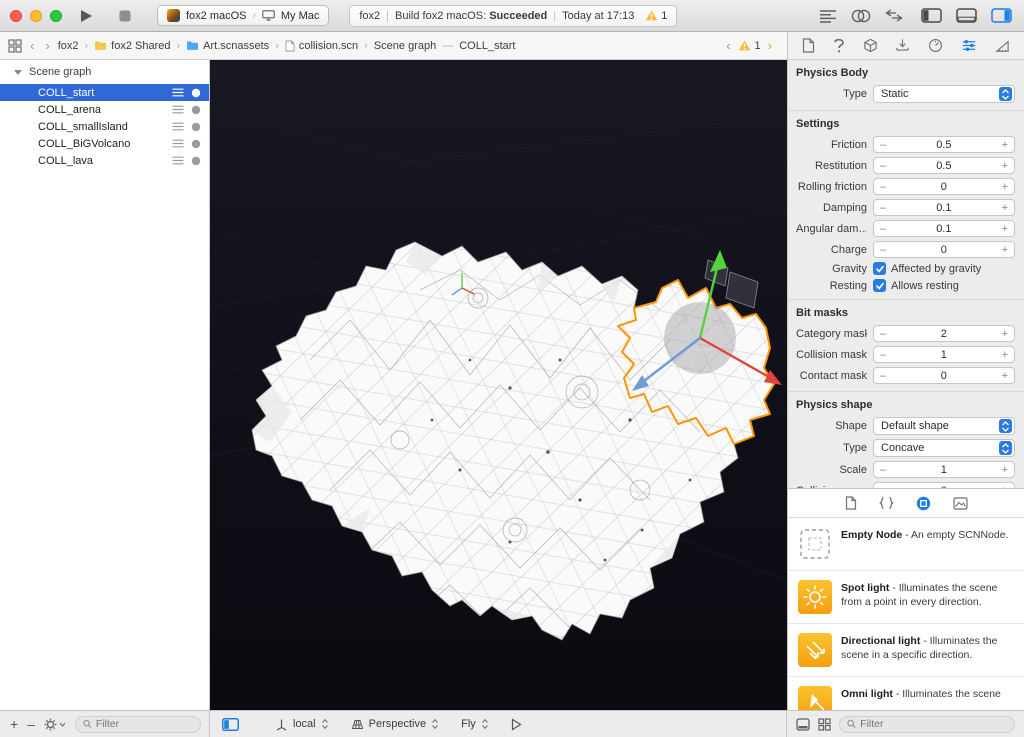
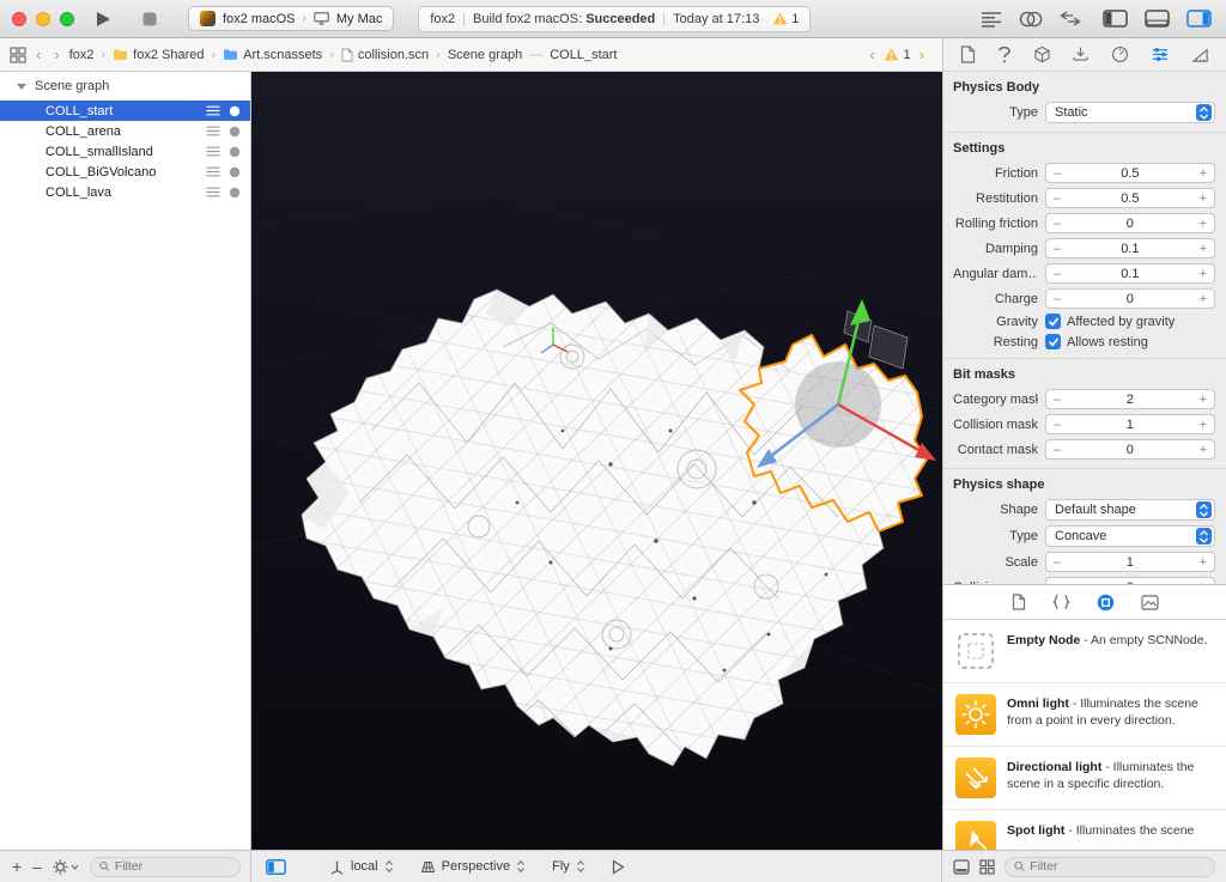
  fox2 macOS
  ›
  My Mac
  fox2
  |
  Build fox2 macOS: Succeeded
  |
  Today at 17:13
  1
  ‹
  ›
  fox2
  ›
  fox2 Shared
  ›
  Art.scnassets
  ›
  collision.scn
  ›
  Scene graph
  —
  COLL_start
  ‹
  1
  ›
  Scene graph
  COLL_start
  COLL_arena
  COLL_smallIsland
  COLL_BiGVolcano
  COLL_lava
  Physics Body
  Type
  Static
  Settings
  Friction
  –
  0.5
  +
  Restitution
  –
  0.5
  +
  Rolling friction
  –
  0
  +
  Damping
  –
  0.1
  +
  Angular dam…
  –
  0.1
  +
  Charge
  –
  0
  +
  Gravity
  Affected by gravity
  Resting
  Allows resting
  Bit masks
  Category mas
  –
  2
  +
  Collision mask
  –
  1
  +
  Contact mask
  –
  0
  +
  Physics shape
  Shape
  Default shape
  Type
  Concave
  Scale
  –
  1
  +
  Empty Node - An empty SCNNode.
- Spot light - Illuminates the scene from a point in every direction.
+ Omni light - Illuminates the scene from a point in every direction.
  Directional light - Illuminates the scene in a specific direction.
- Omni light - Illuminates the scene
+ Spot light - Illuminates the scene
  +
  –
  Filter
  local
  Perspective
  Fly
  Filter
